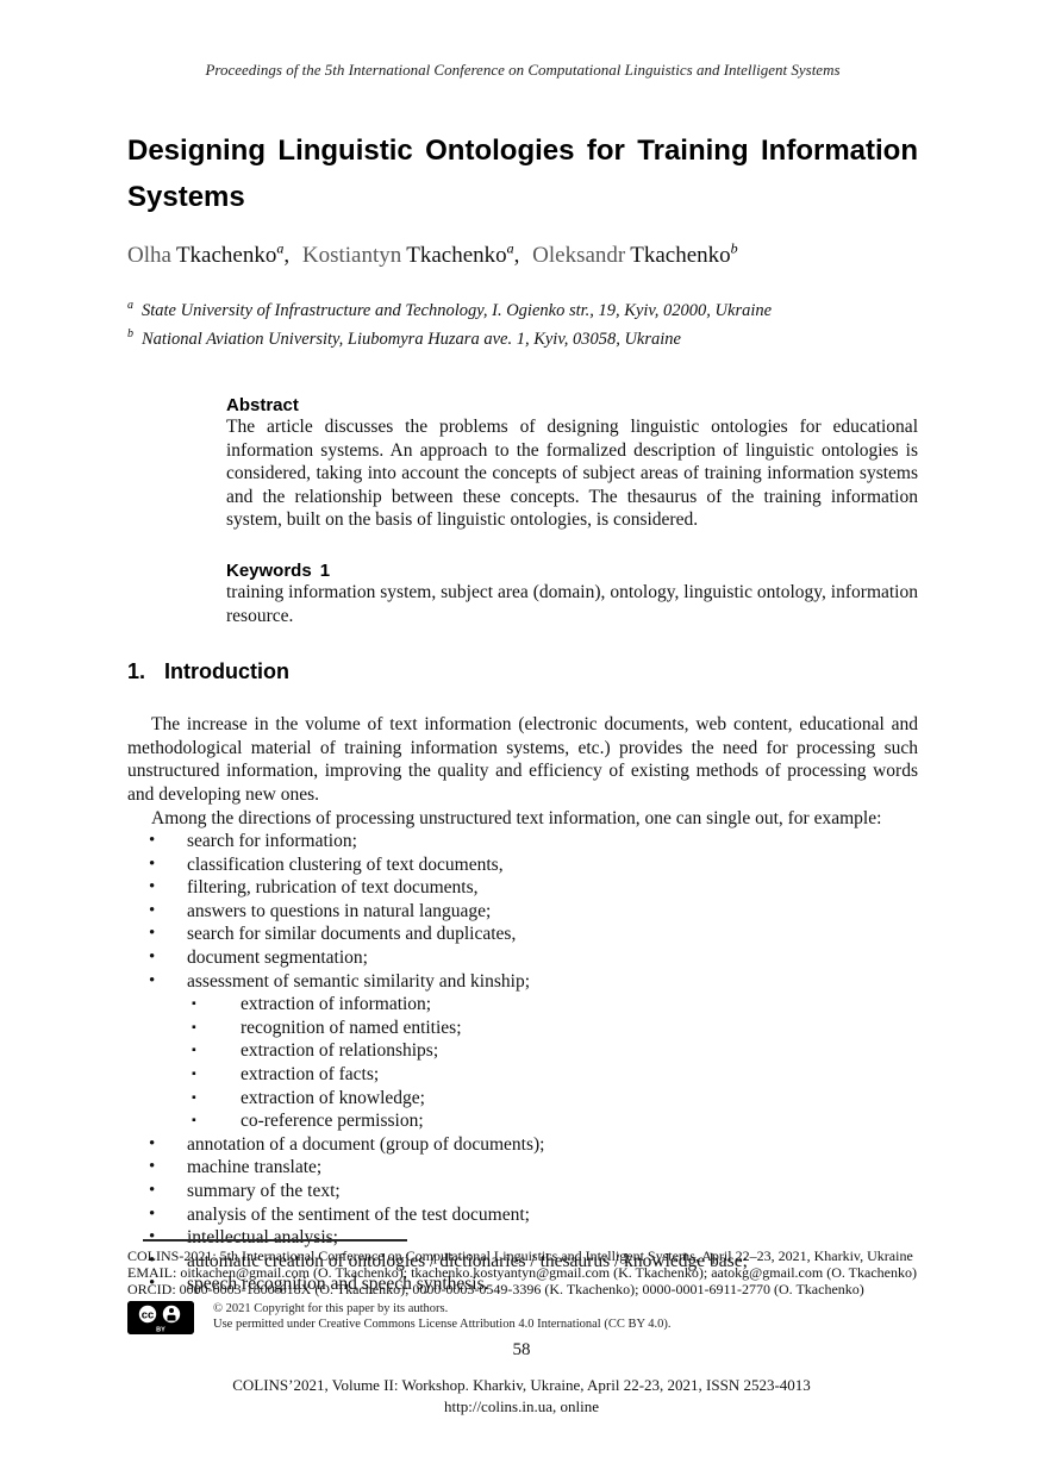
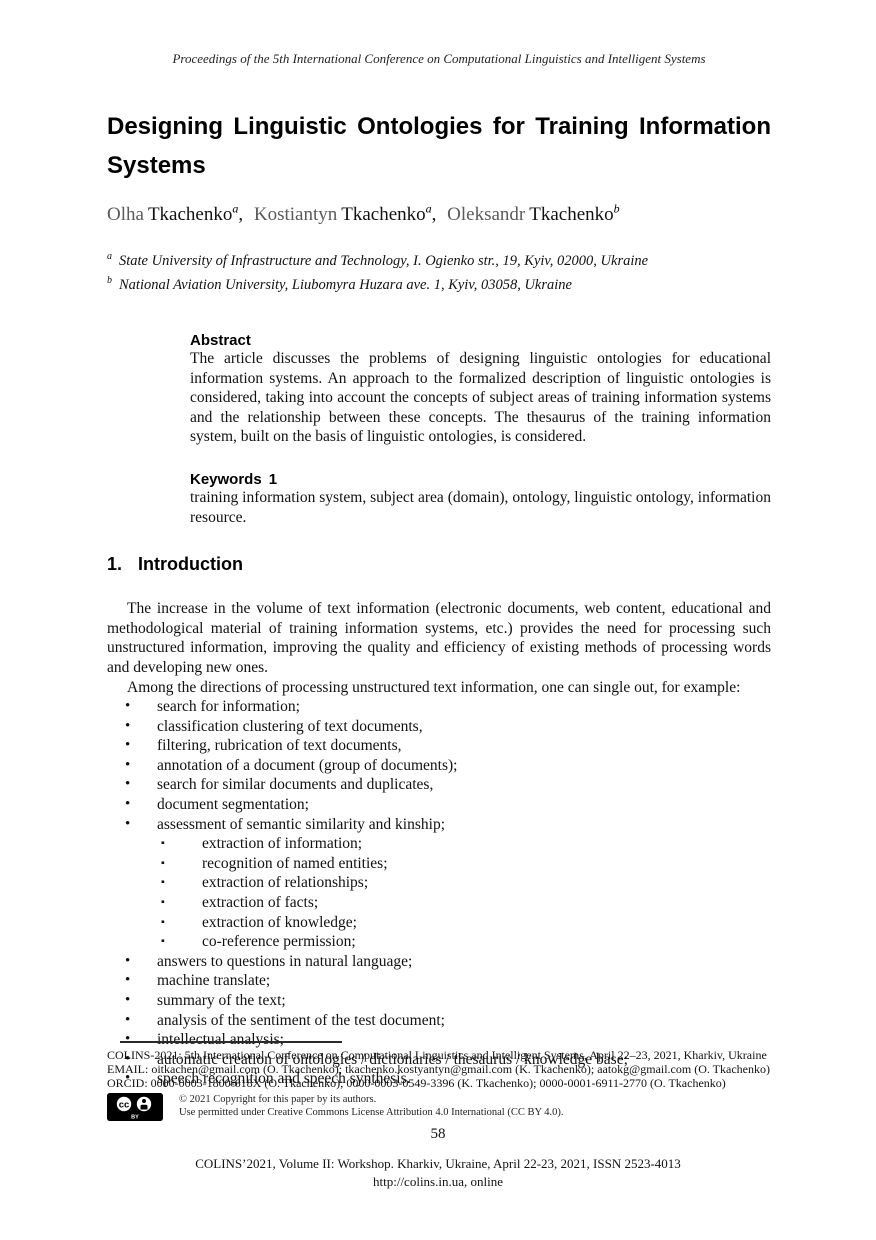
  Proceedings of the 5th International Conference on Computational Linguistics and Intelligent Systems
  Designing Linguistic Ontologies for Training Information
  Systems
  Olha Tkachenkoa, Kostiantyn Tkachenkoa, Oleksandr Tkachenkob
  a State University of Infrastructure and Technology, I. Ogienko str., 19, Kyiv, 02000, Ukraine
  b National Aviation University, Liubomyra Huzara ave. 1, Kyiv, 03058, Ukraine
  Abstract
  The article discusses the problems of designing linguistic ontologies for educational information systems. An approach to the formalized description of linguistic ontologies is considered, taking into account the concepts of subject areas of training information systems and the relationship between these concepts. The thesaurus of the training information system, built on the basis of linguistic ontologies, is considered.
  Keywords 1
  training information system, subject area (domain), ontology, linguistic ontology, information resource.
  1.
  Introduction
  The increase in the volume of text information (electronic documents, web content, educational and methodological material of training information systems, etc.) provides the need for processing such unstructured information, improving the quality and efficiency of existing methods of processing words and developing new ones.
  Among the directions of processing unstructured text information, one can single out, for example:
  •
  search for information;
  •
  classification clustering of text documents,
  •
  filtering, rubrication of text documents,
  •
- answers to questions in natural language;
+ annotation of a document (group of documents);
  •
  search for similar documents and duplicates,
  •
  document segmentation;
  •
  assessment of semantic similarity and kinship;
  ▪
  extraction of information;
  ▪
  recognition of named entities;
  ▪
  extraction of relationships;
  ▪
  extraction of facts;
  ▪
  extraction of knowledge;
  ▪
  co-reference permission;
  •
- annotation of a document (group of documents);
+ answers to questions in natural language;
  •
  machine translate;
  •
  summary of the text;
  •
  analysis of the sentiment of the test document;
  •
  intellectual analysis;
  •
  automatic creation of ontologies / dictionaries / thesaurus / knowledge base;
  •
  speech recognition and speech synthesis.
  COLINS-2021: 5th International Conference on Computational Linguistics and Intelligent Systems, April 22–23, 2021, Kharkiv, Ukraine
  EMAIL: oitkachen@gmail.com (O. Tkachenko); tkachenko.kostyantyn@gmail.com (K. Tkachenko); aatokg@gmail.com (O. Tkachenko)
  ORCID: 0000-0003-1800-618X (O. Tkachenko); 0000-0003-0549-3396 (K. Tkachenko); 0000-0001-6911-2770 (O. Tkachenko)
  cc
  © 2021 Copyright for this paper by its authors.
  Use permitted under Creative Commons License Attribution 4.0 International (CC BY 4.0).
  58
  COLINS’2021, Volume II: Workshop. Kharkiv, Ukraine, April 22-23, 2021, ISSN 2523-4013
  http://colins.in.ua, online
